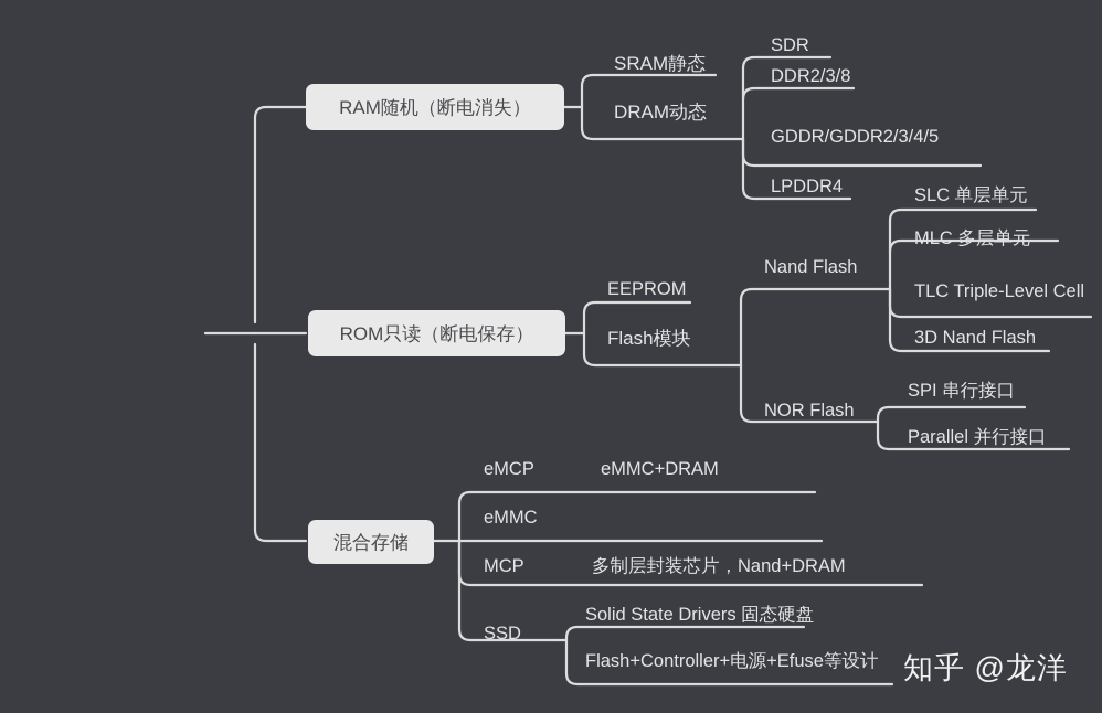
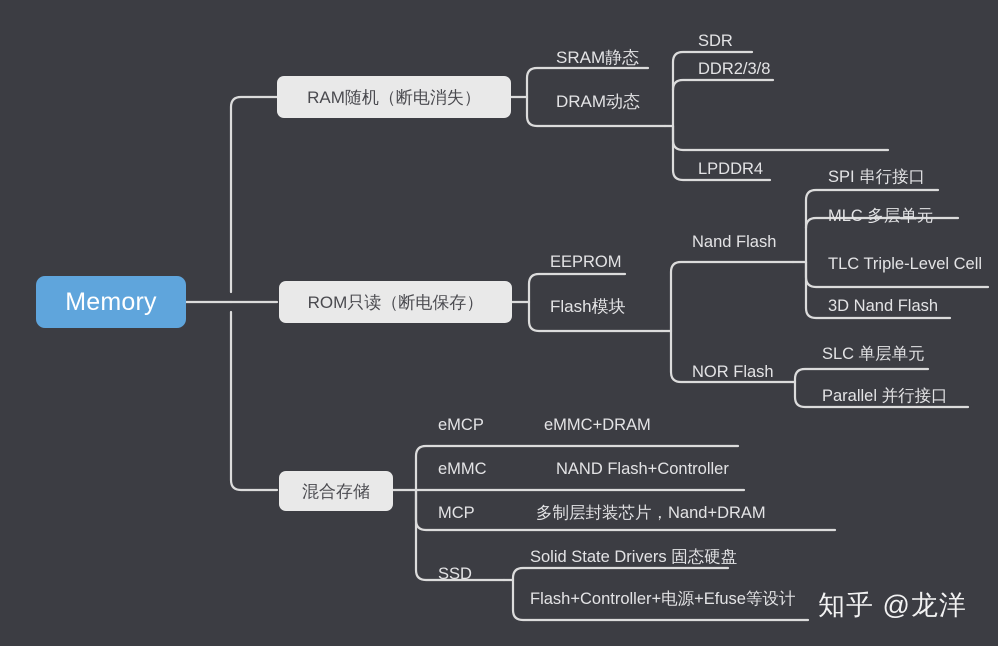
+ Memory
  RAM随机（断电消失）
  ROM只读（断电保存）
  混合存储
  SRAM静态
  DRAM动态
  SDR
  DDR2/3/8
- GDDR/GDDR2/3/4/5
  LPDDR4
  EEPROM
  Flash模块
  Nand Flash
  NOR Flash
- SLC 单层单元
+ SPI 串行接口
  MLC 多层单元
  TLC Triple-Level Cell
  3D Nand Flash
- SPI 串行接口
+ SLC 单层单元
  Parallel 并行接口
  eMCP
  eMMC
  MCP
  SSD
  eMMC+DRAM
+ NAND Flash+Controller
  多制层封装芯片，Nand+DRAM
  Solid State Drivers 固态硬盘
  Flash+Controller+电源+Efuse等设计
  知乎 @龙洋
